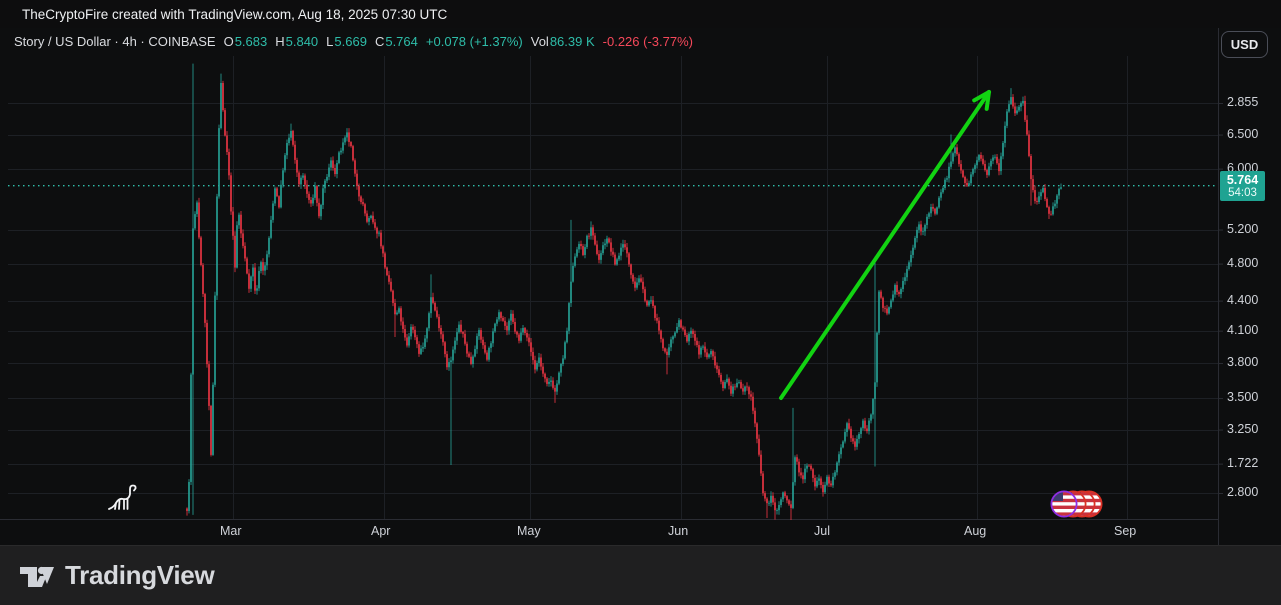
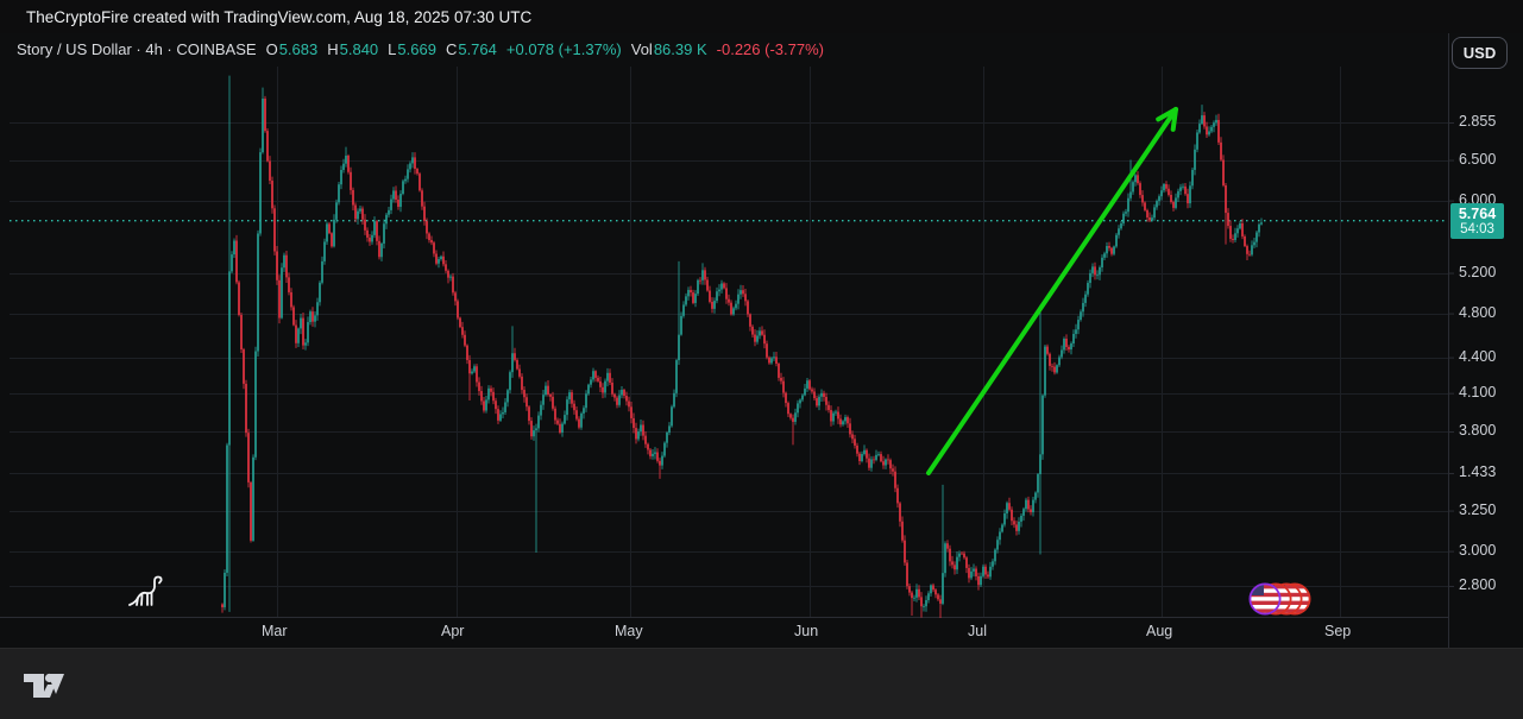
  TheCryptoFire created with TradingView.com, Aug 18, 2025 07:30 UTC
  Story / US Dollar · 4h · COINBASE
  O
  5.683
  H
  5.840
  L
  5.669
  C
  5.764
  +0.078 (+1.37%)
  Vol
  86.39 K
  -0.226 (-3.77%)
  USD
  2.855
  6.500
  6.000
  5.200
  4.800
  4.400
  4.100
  3.800
- 3.500
+ 1.433
  3.250
- 1.722
+ 3.000
  2.800
  Mar
  Apr
  May
  Jun
  Jul
  Aug
  Sep
  5.764
  54:03
- TradingView
